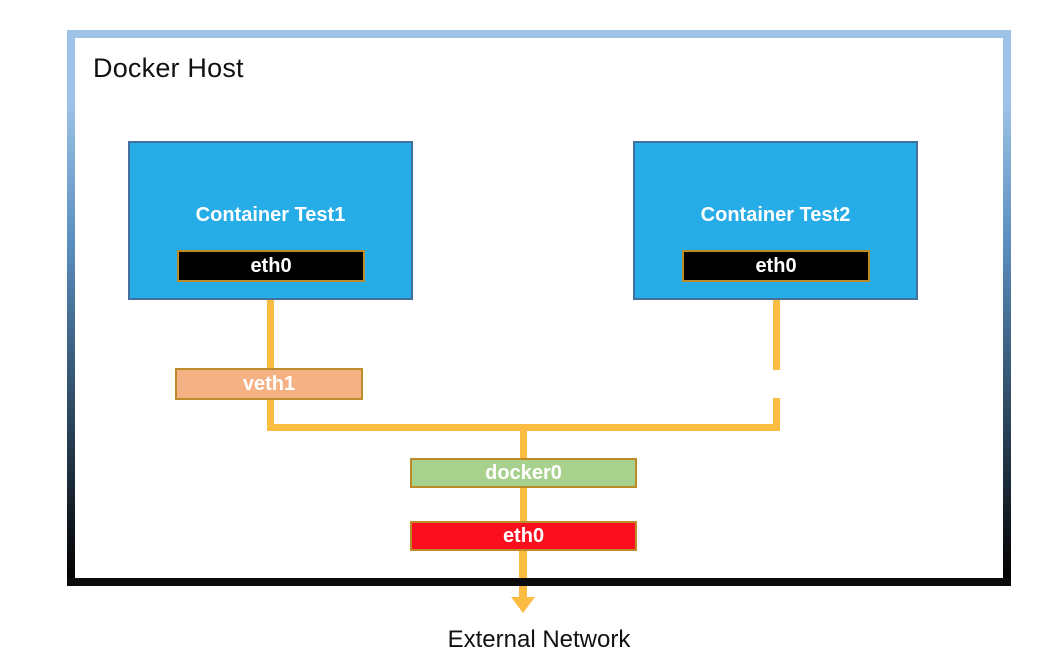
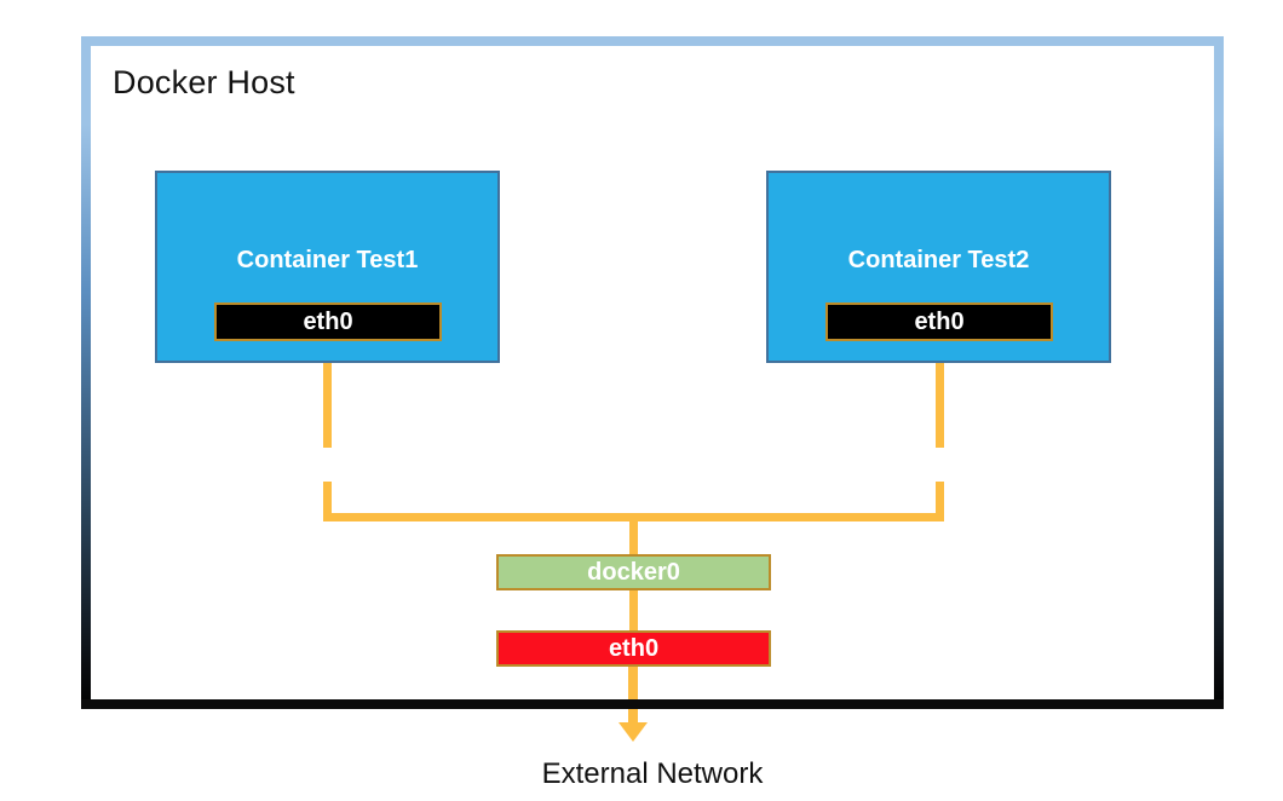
  Docker Host
  Container Test1
  eth0
  Container Test2
  eth0
- veth1
  docker0
  eth0
  External Network
